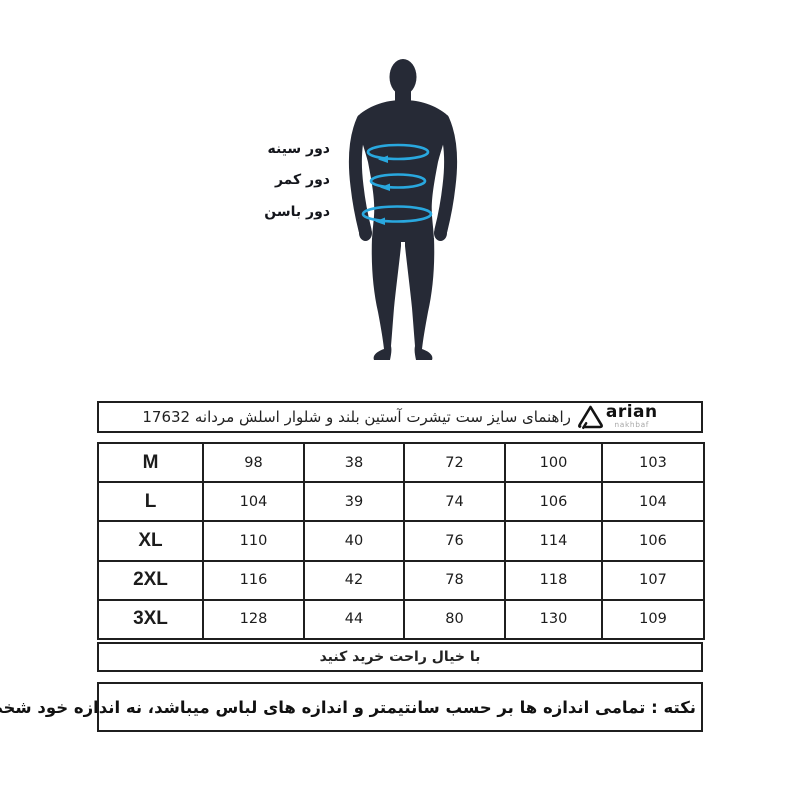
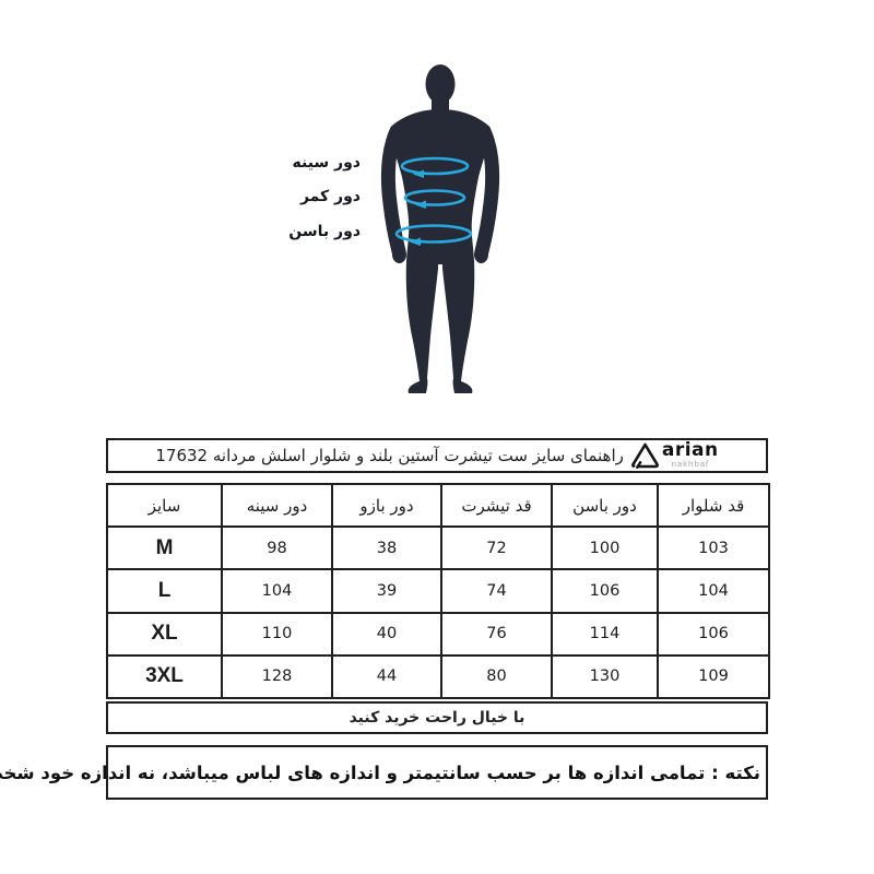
  دور سینه
  دور کمر
  دور باسن
  راهنمای سایز ست تیشرت آستین بلند و شلوار اسلش مردانه 17632
  arian
  nakhbaf
+ سایز	دور سینه	دور بازو	قد تیشرت	دور باسن	قد شلوار
  M	98	38	72	100	103
  L	104	39	74	106	104
  XL	110	40	76	114	106
- 2XL	116	42	78	118	107
  3XL	128	44	80	130	109
  با خیال راحت خرید کنید
  نکته : تمامی اندازه ها بر حسب سانتیمتر و اندازه های لباس میباشد، نه اندازه خود شخ
